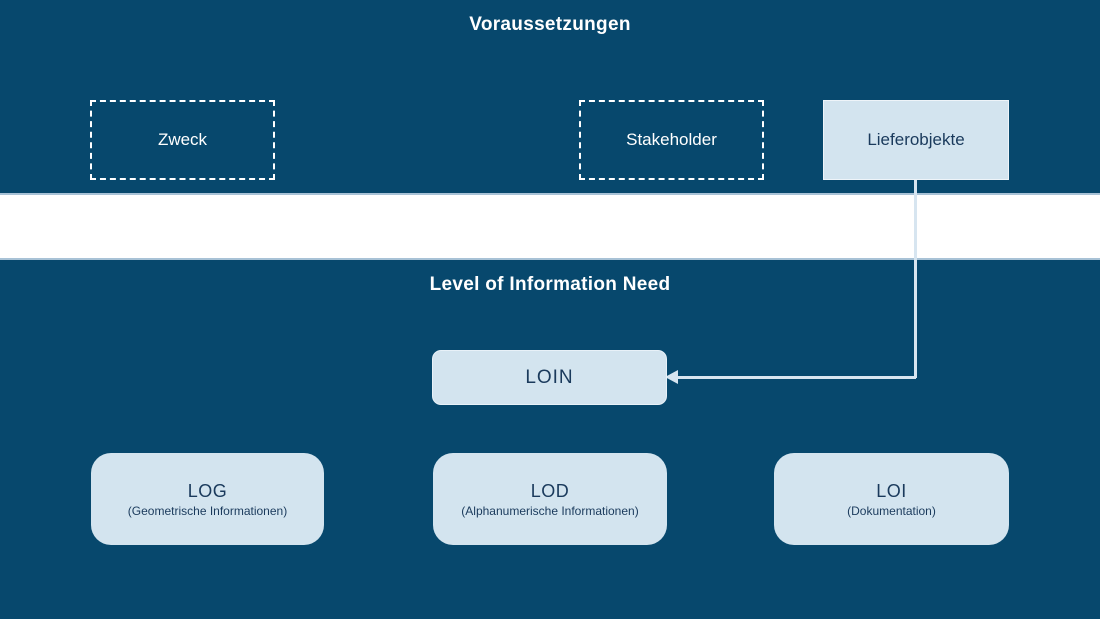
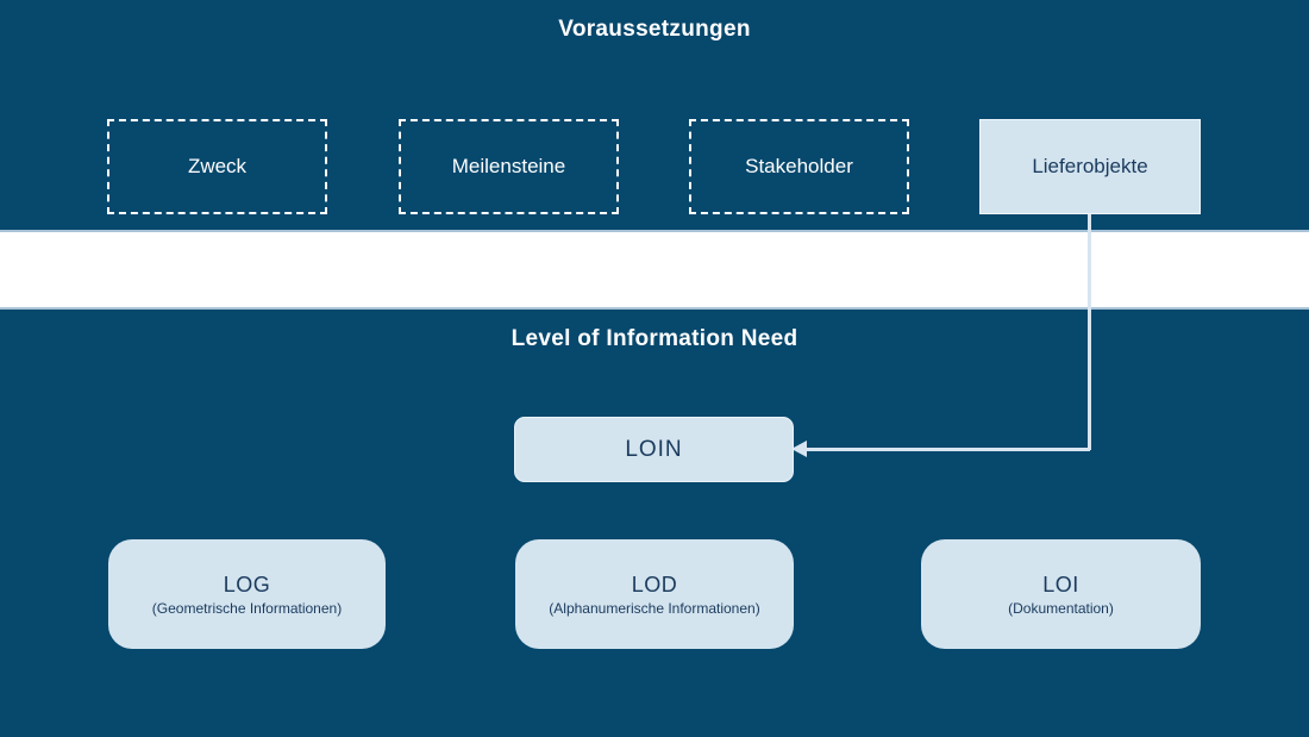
  Voraussetzungen
  Level of Information Need
  Zweck
+ Meilensteine
  Stakeholder
  Lieferobjekte
  LOIN
  LOG
  (Geometrische Informationen)
  LOD
  (Alphanumerische Informationen)
  LOI
  (Dokumentation)
